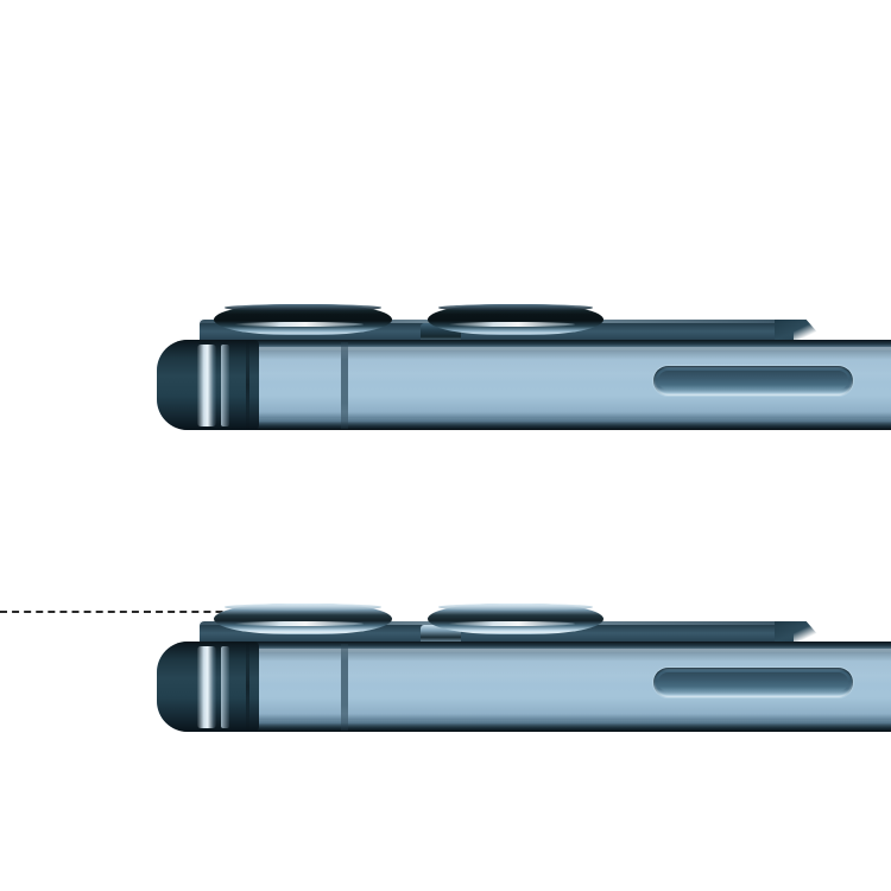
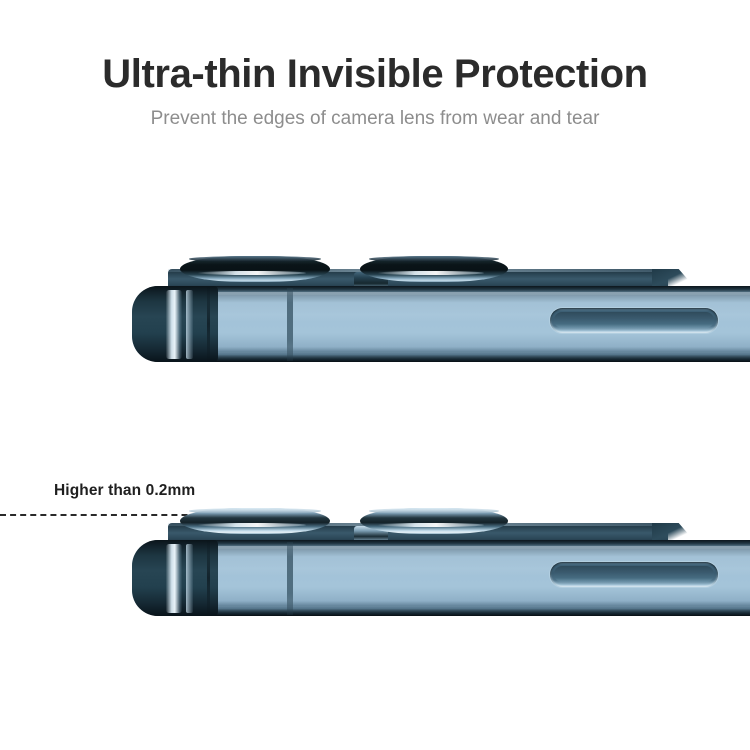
+ Ultra-thin Invisible Protection
+ Prevent the edges of camera lens from wear and tear
+ Higher than 0.2mm
